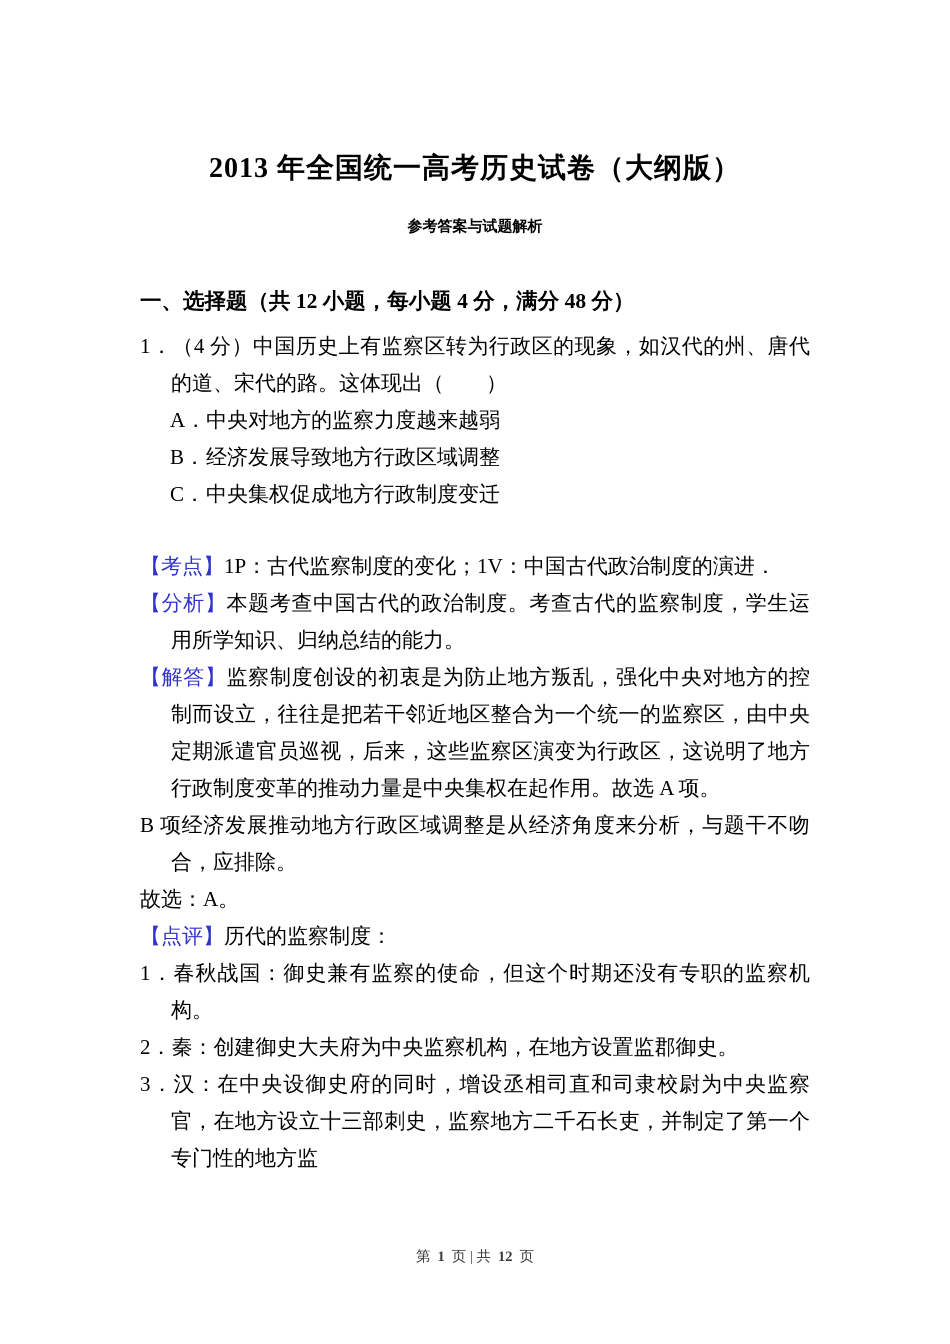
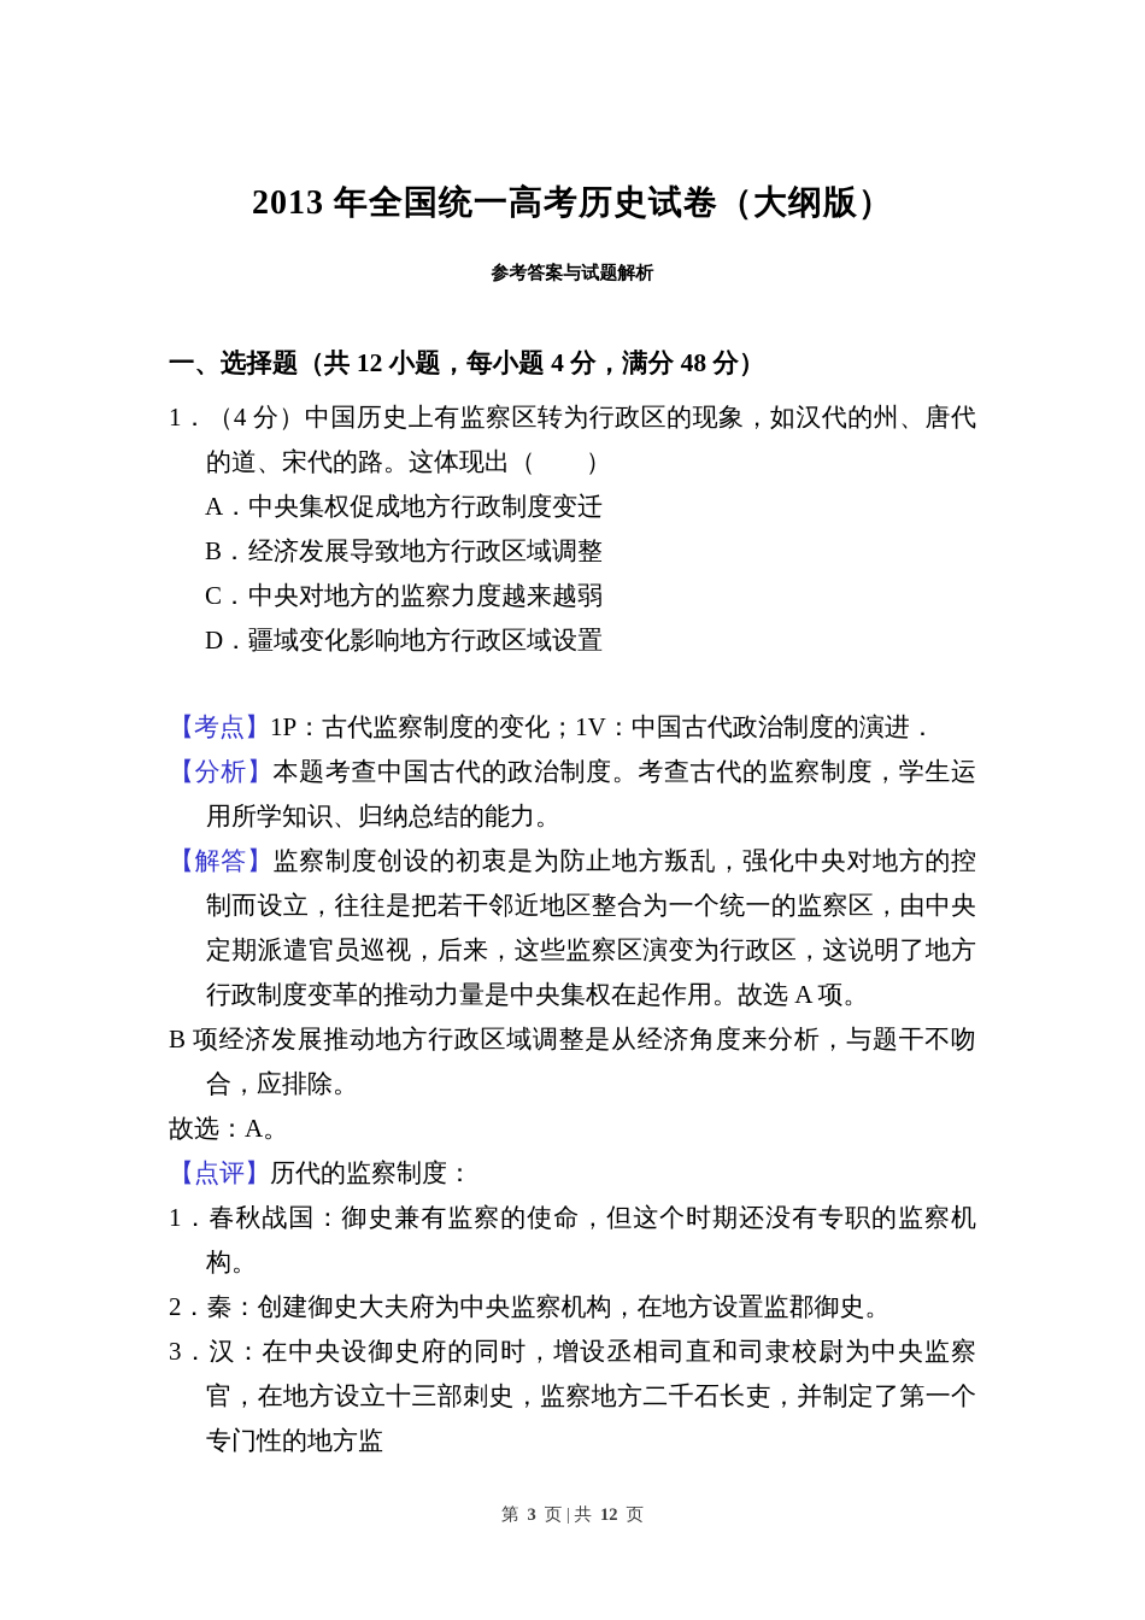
  2013 年全国统一高考历史试卷（大纲版）
  参考答案与试题解析
  一、选择题（共 12 小题，每小题 4 分，满分 48 分）
  1．（4 分）中国历史上有监察区转为行政区的现象，如汉代的州、唐代的道、宋代的路。这体现出（ ）
- A．中央对地方的监察力度越来越弱
+ A．中央集权促成地方行政制度变迁
  B．经济发展导致地方行政区域调整
- C．中央集权促成地方行政制度变迁
+ C．中央对地方的监察力度越来越弱
+ D．疆域变化影响地方行政区域设置
  【考点】1P：古代监察制度的变化；1V：中国古代政治制度的演进．
  【分析】本题考查中国古代的政治制度。考查古代的监察制度，学生运用所学知识、归纳总结的能力。
  【解答】监察制度创设的初衷是为防止地方叛乱，强化中央对地方的控制而设立，往往是把若干邻近地区整合为一个统一的监察区，由中央定期派遣官员巡视，后来，这些监察区演变为行政区，这说明了地方行政制度变革的推动力量是中央集权在起作用。故选 A 项。
  B 项经济发展推动地方行政区域调整是从经济角度来分析，与题干不吻合，应排除。
  故选：A。
  【点评】历代的监察制度：
  1．春秋战国：御史兼有监察的使命，但这个时期还没有专职的监察机构。
  2．秦：创建御史大夫府为中央监察机构，在地方设置监郡御史。
  3．汉：在中央设御史府的同时，增设丞相司直和司隶校尉为中央监察官，在地方设立十三部刺史，监察地方二千石长吏，并制定了第一个专门性的地方监
- 第 1 页 | 共 12 页
+ 第 3 页 | 共 12 页
